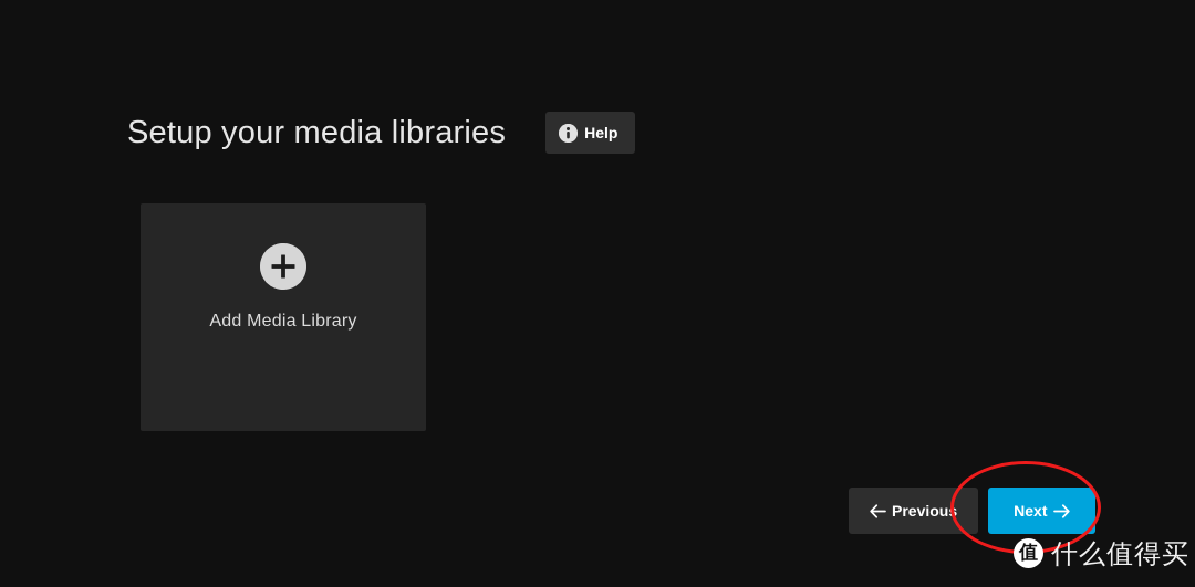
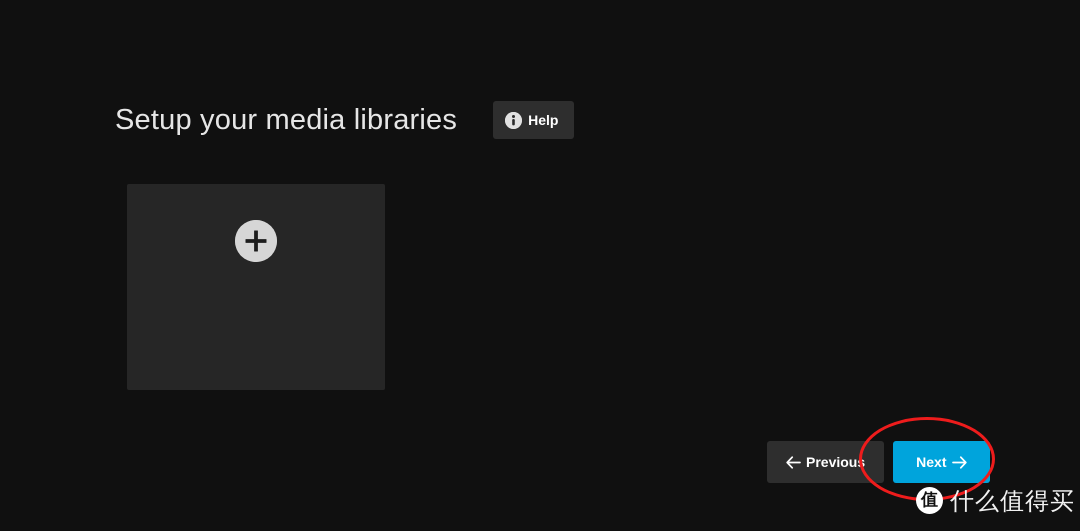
  Setup your media libraries
  Help
- Add Media Library
  Previous
  Next
  值
  什么值得买
